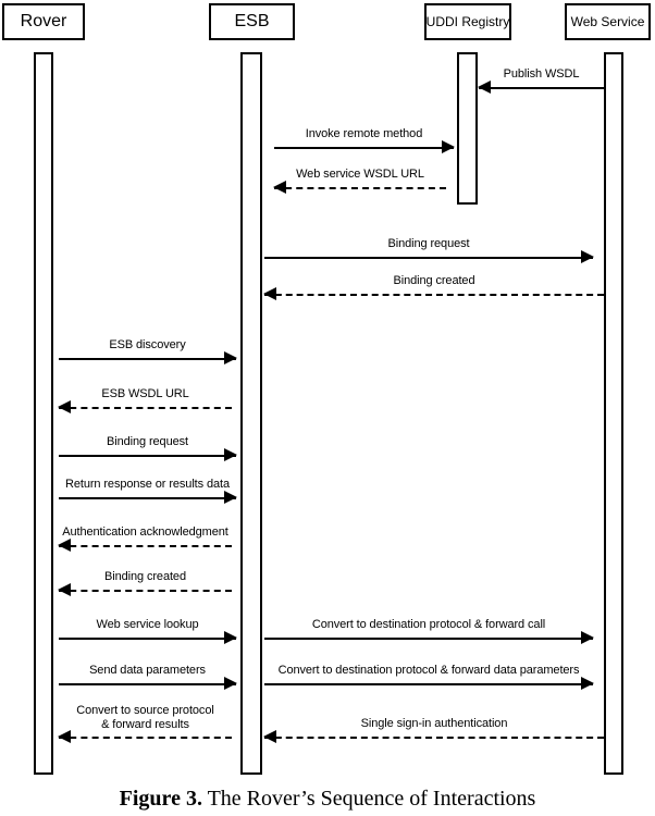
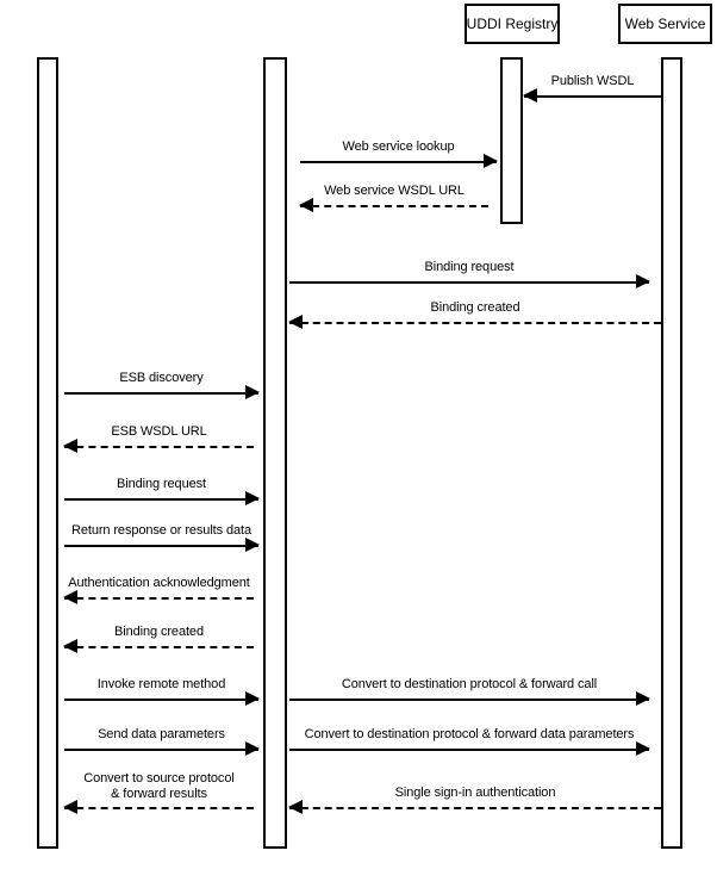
- Rover
- ESB
  UDDI Registry
  Web Service
  Publish WSDL
- Invoke remote method
+ Web service lookup
  Web service WSDL URL
  Binding request
  Binding created
  ESB discovery
  ESB WSDL URL
  Binding request
  Return response or results data
  Authentication acknowledgment
  Binding created
- Web service lookup
+ Invoke remote method
  Convert to destination protocol & forward call
  Send data parameters
  Convert to destination protocol & forward data parameters
  Convert to source protocol
  & forward results
  Single sign-in authentication
- Figure 3. The Rover’s Sequence of Interactions
